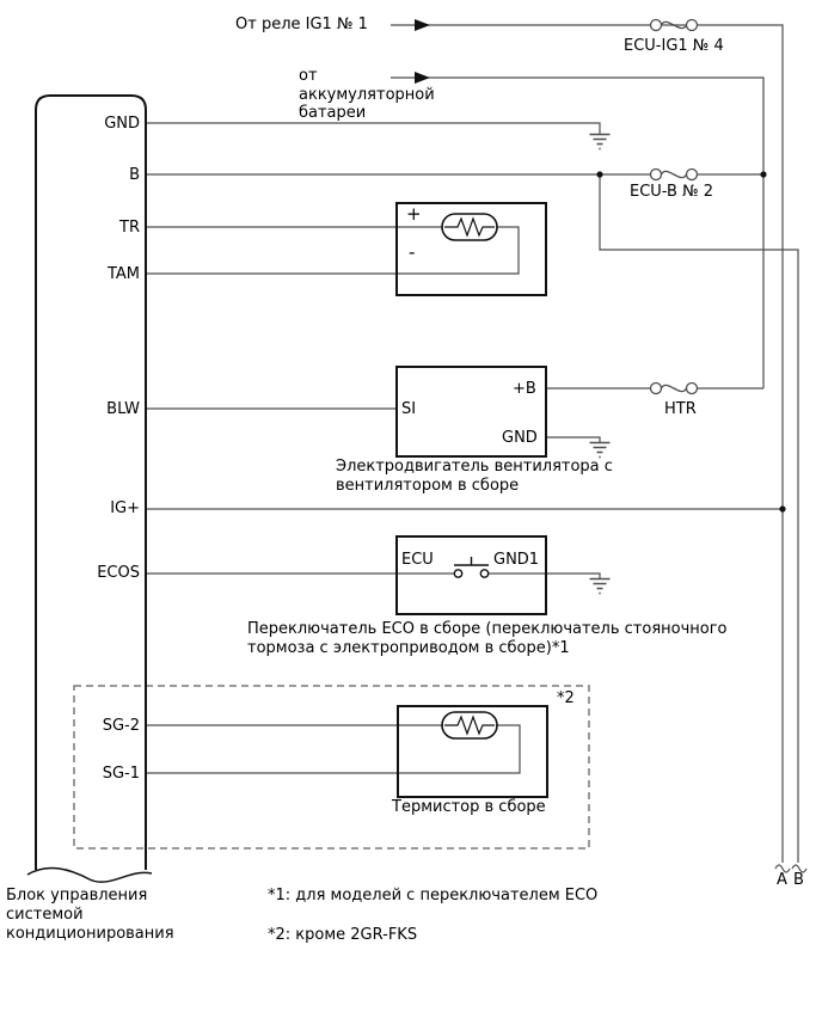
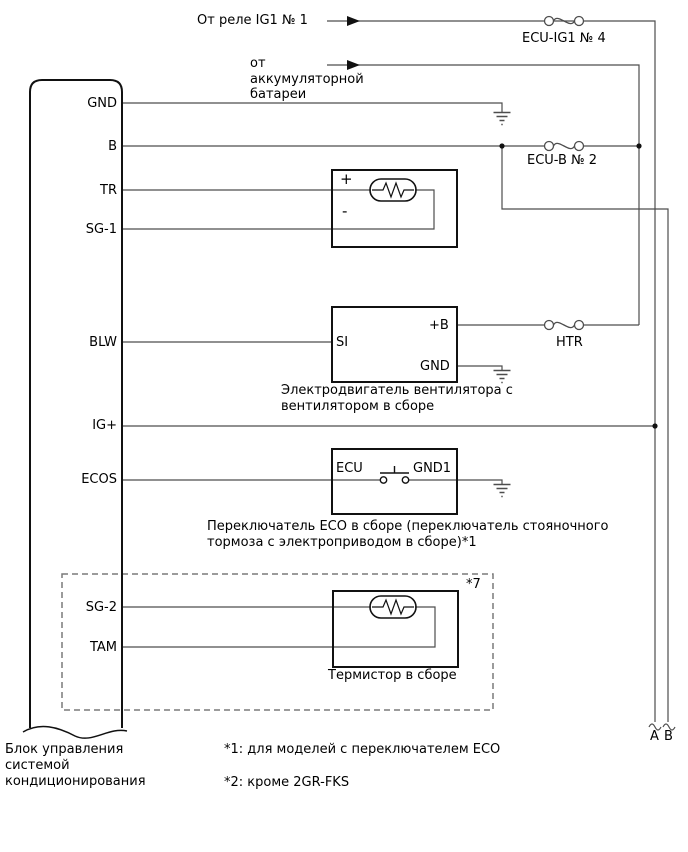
  От реле IG1 № 1
  от
  аккумуляторной
  батареи
  ECU-IG1 № 4
  ECU-B № 2
  HTR
  GND
  B
  TR
- TAM
+ SG-1
  BLW
  IG+
  ECOS
  SG-2
- SG-1
+ TAM
  +
  -
  SI
  +B
  GND
  Электродвигатель вентилятора с
  вентилятором в сборе
  ECU
  GND1
  Переключатель ECO в сборе (переключатель стояночного
  тормоза с электроприводом в сборе)*1
- *2
+ *7
  Термистор в сборе
  Блок управления
  системой
  кондиционирования
  *1: для моделей с переключателем ECO
  *2: кроме 2GR-FKS
  A
  B
